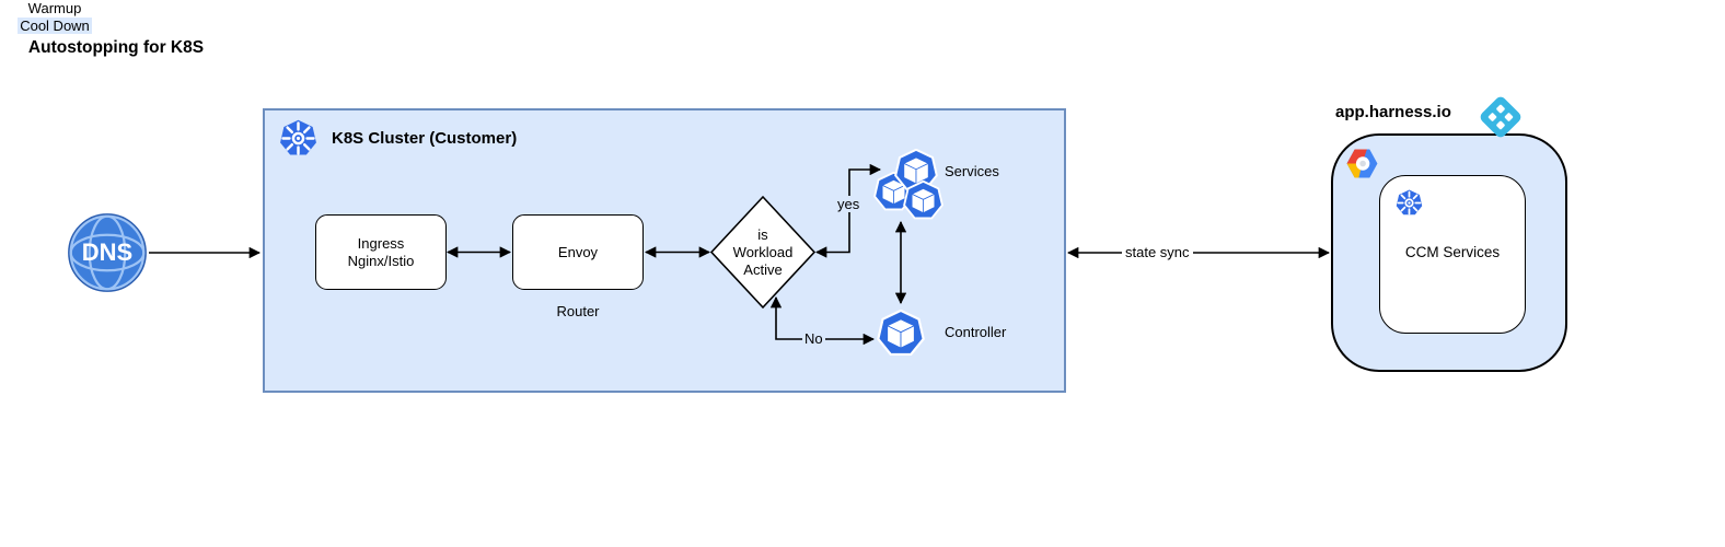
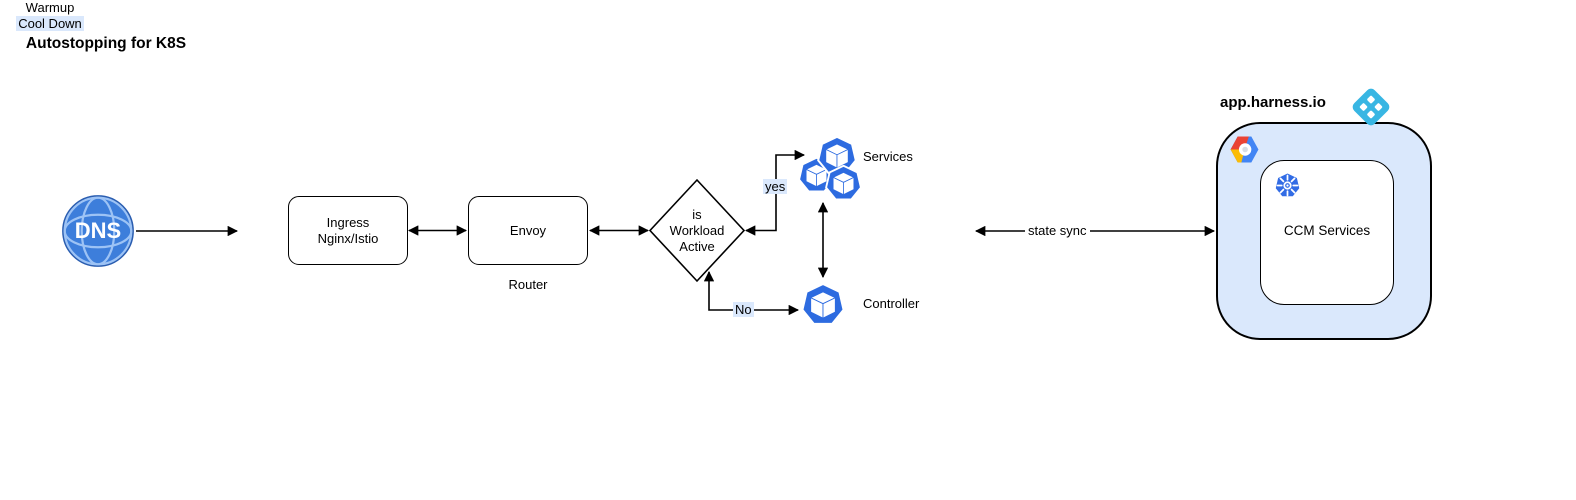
  Autostopping for K8S
- K8S Cluster (Customer)
  CCM Services
  app.harness.io
  DNS
  Ingress Nginx/Istio
  Envoy
  Router
  is Workload Active
  Services
  Controller
  yes
  No
  Warmup
  Cool Down
  state sync
